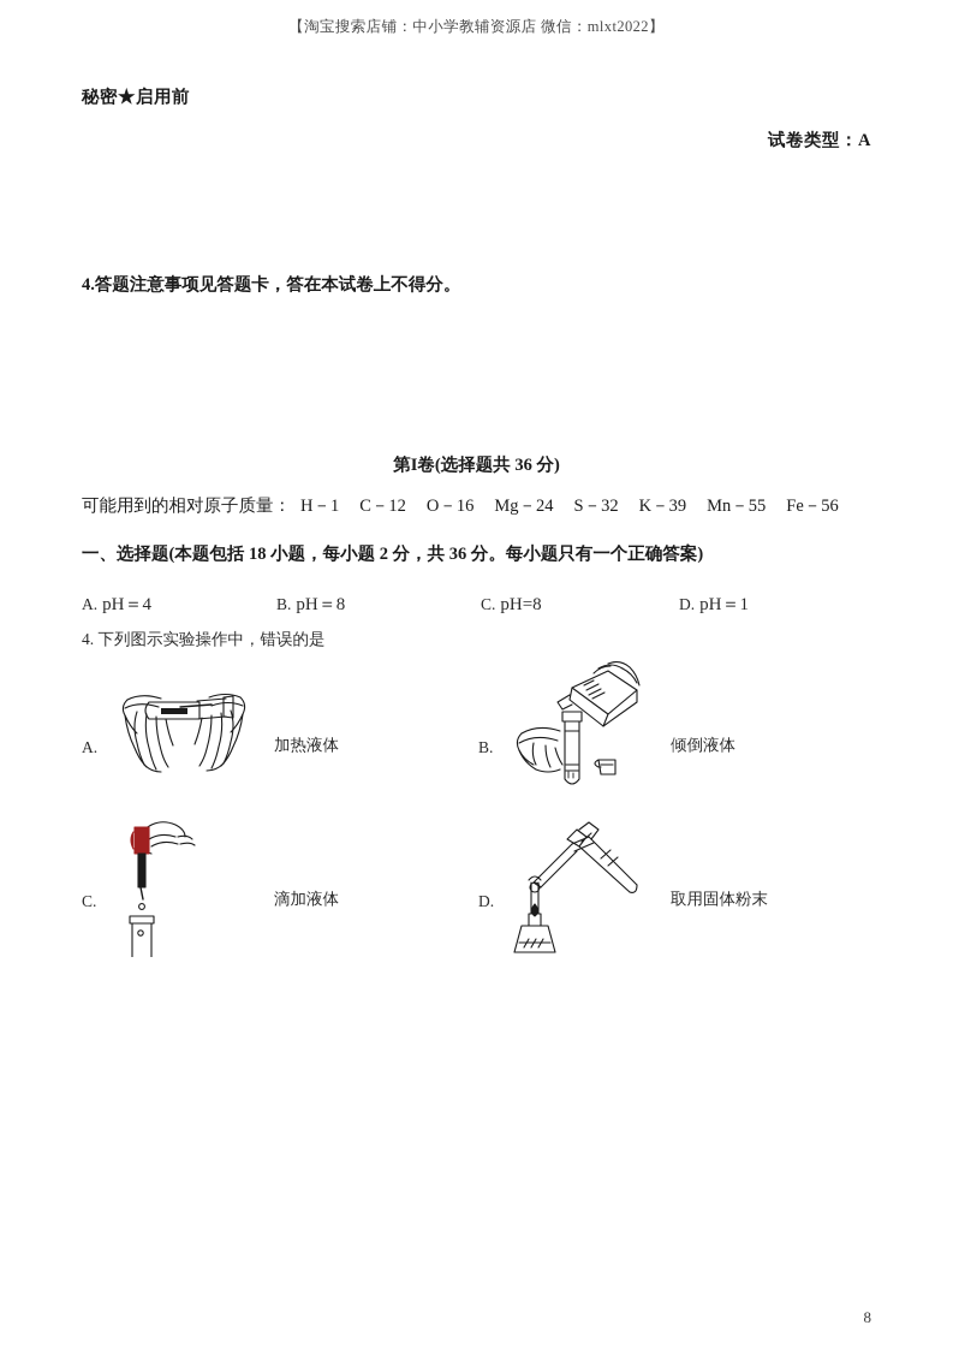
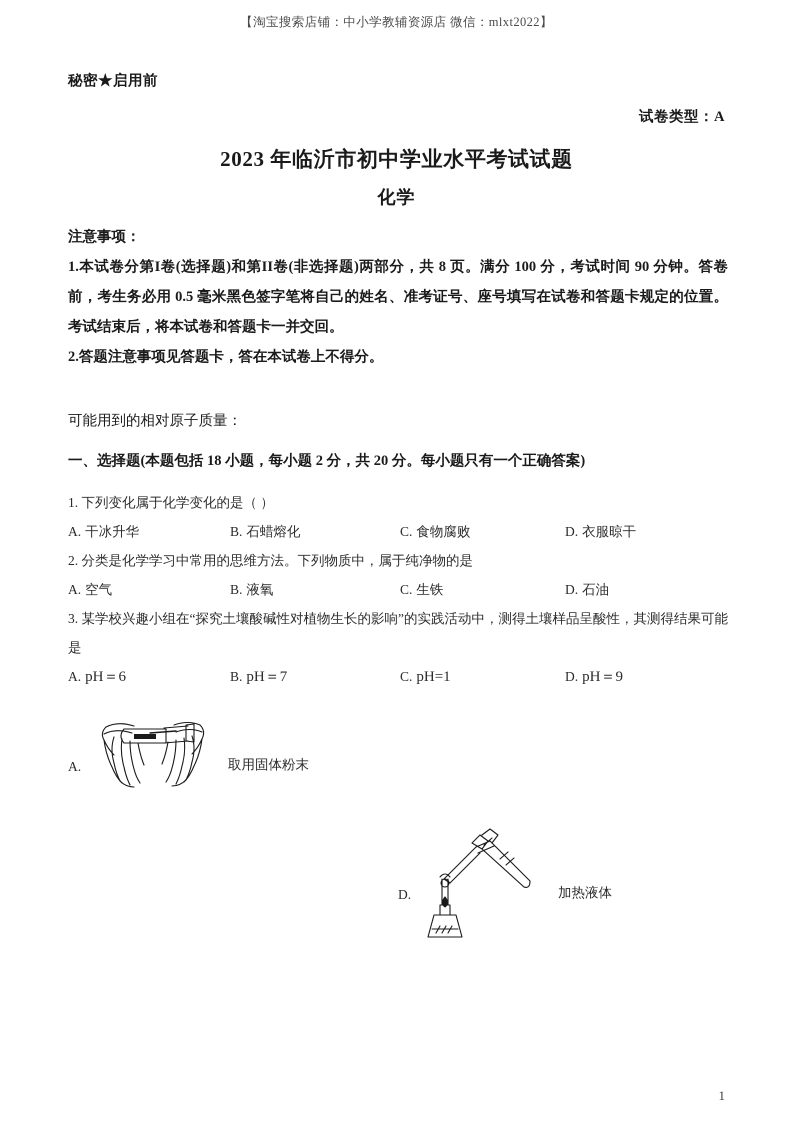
  【淘宝搜索店铺：中小学教辅资源店 微信：mlxt2022】
  秘密★启用前
  试卷类型：A
+ 2023 年临沂市初中学业水平考试试题
+ 化学
+ 注意事项：
+ 1.本试卷分第I卷(选择题)和第II卷(非选择题)两部分，共 8 页。满分 100 分，考试时间 90 分钟。答卷前，考生务必用 0.5 毫米黑色签字笔将自己的姓名、准考证号、座号填写在试卷和答题卡规定的位置。考试结束后，将本试卷和答题卡一并交回。
- 4.答题注意事项见答题卡，答在本试卷上不得分。
+ 2.答题注意事项见答题卡，答在本试卷上不得分。
- 第I卷(选择题共 36 分)
  可能用到的相对原子质量：
- H－1
- C－12
- O－16
- Mg－24
- S－32
- K－39
- Mn－55
- Fe－56
- 一、选择题(本题包括 18 小题，每小题 2 分，共 36 分。每小题只有一个正确答案)
+ 一、选择题(本题包括 18 小题，每小题 2 分，共 20 分。每小题只有一个正确答案)
+ 1. 下列变化属于化学变化的是（ ）
+ A. 干冰升华
+ B. 石蜡熔化
+ C. 食物腐败
+ D. 衣服晾干
+ 2. 分类是化学学习中常用的思维方法。下列物质中，属于纯净物的是
+ A. 空气
+ B. 液氧
+ C. 生铁
+ D. 石油
+ 3. 某学校兴趣小组在“探究土壤酸碱性对植物生长的影响”的实践活动中，测得土壤样品呈酸性，其测得结果可能是
- A. pH＝4
+ A. pH＝6
- B. pH＝8
+ B. pH＝7
- C. pH=8
+ C. pH=1
- D. pH＝1
+ D. pH＝9
- 4. 下列图示实验操作中，错误的是
  A.
- 加热液体
+ 取用固体粉末
- B.
- 倾倒液体
- C.
- 滴加液体
  D.
- 取用固体粉末
+ 加热液体
- 8
+ 1
